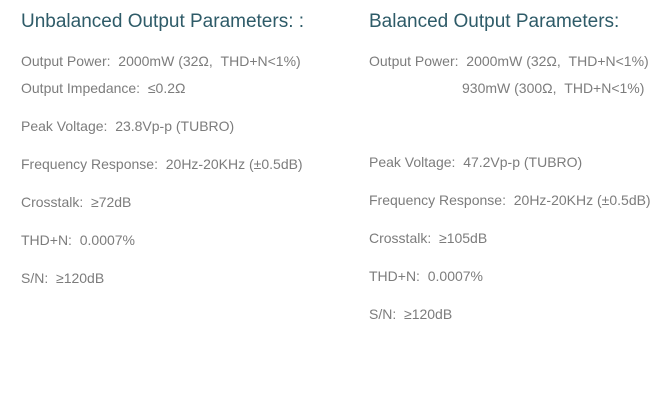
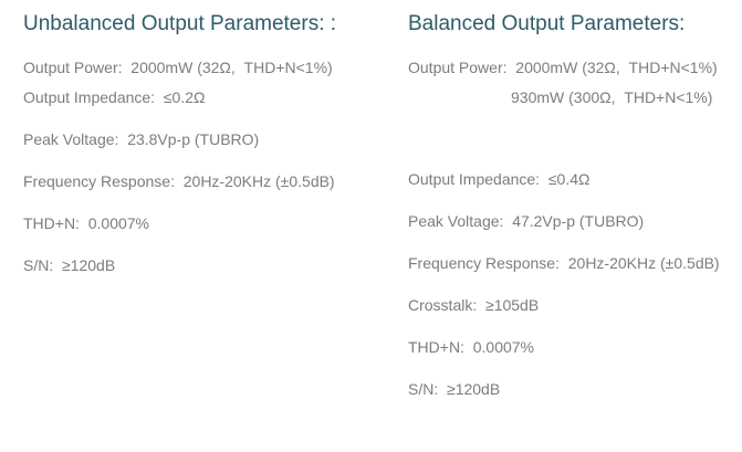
  Unbalanced Output Parameters: :
  Output Power: 2000mW (32Ω, THD+N<1%)
  Output Impedance: ≤0.2Ω
  Peak Voltage: 23.8Vp-p (TUBRO)
  Frequency Response: 20Hz-20KHz (±0.5dB)
- Crosstalk: ≥72dB
  THD+N: 0.0007%
  S/N: ≥120dB
  Balanced Output Parameters:
  Output Power: 2000mW (32Ω, THD+N<1%)
  930mW (300Ω, THD+N<1%)
+ Output Impedance: ≤0.4Ω
  Peak Voltage: 47.2Vp-p (TUBRO)
  Frequency Response: 20Hz-20KHz (±0.5dB)
  Crosstalk: ≥105dB
  THD+N: 0.0007%
  S/N: ≥120dB
